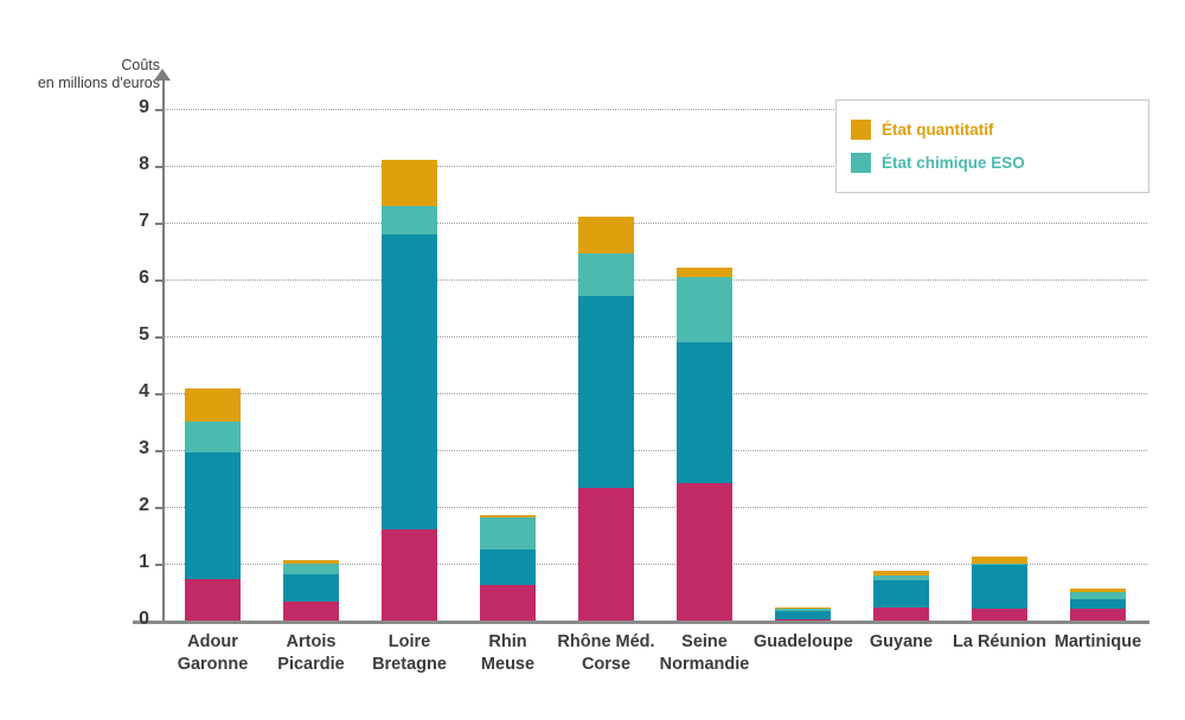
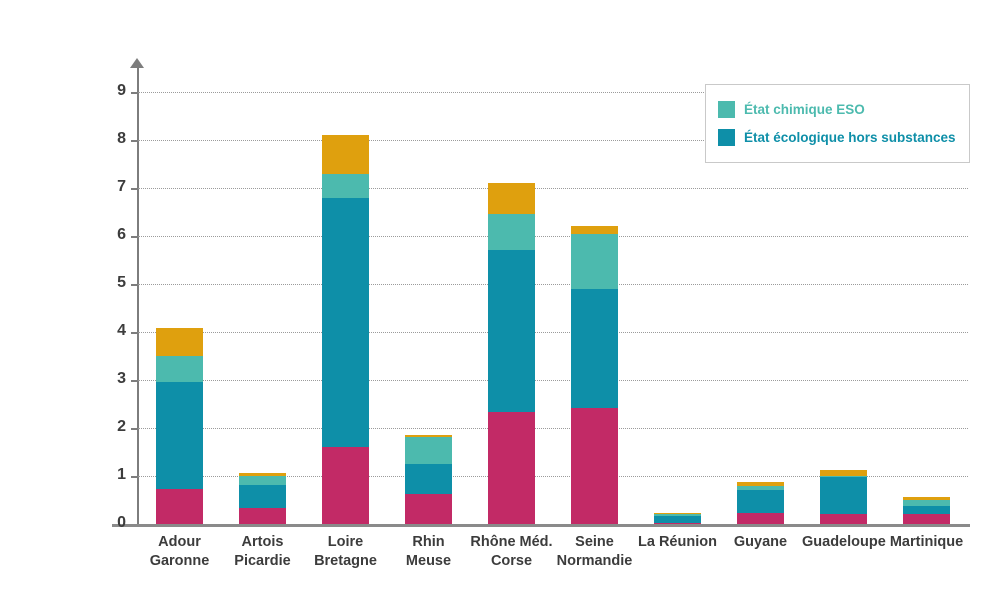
- Coûts
- en millions d'euros
  0
  1
  2
  3
  4
  5
  6
  7
  8
  9
  Adour
  Garonne
  Artois
  Picardie
  Loire
  Bretagne
  Rhin
  Meuse
  Rhône Méd.
  Corse
  Seine
  Normandie
- Guadeloupe
+ La Réunion
  Guyane
- La Réunion
+ Guadeloupe
  Martinique
- État quantitatif
  État chimique ESO
+ État écologique hors substances
